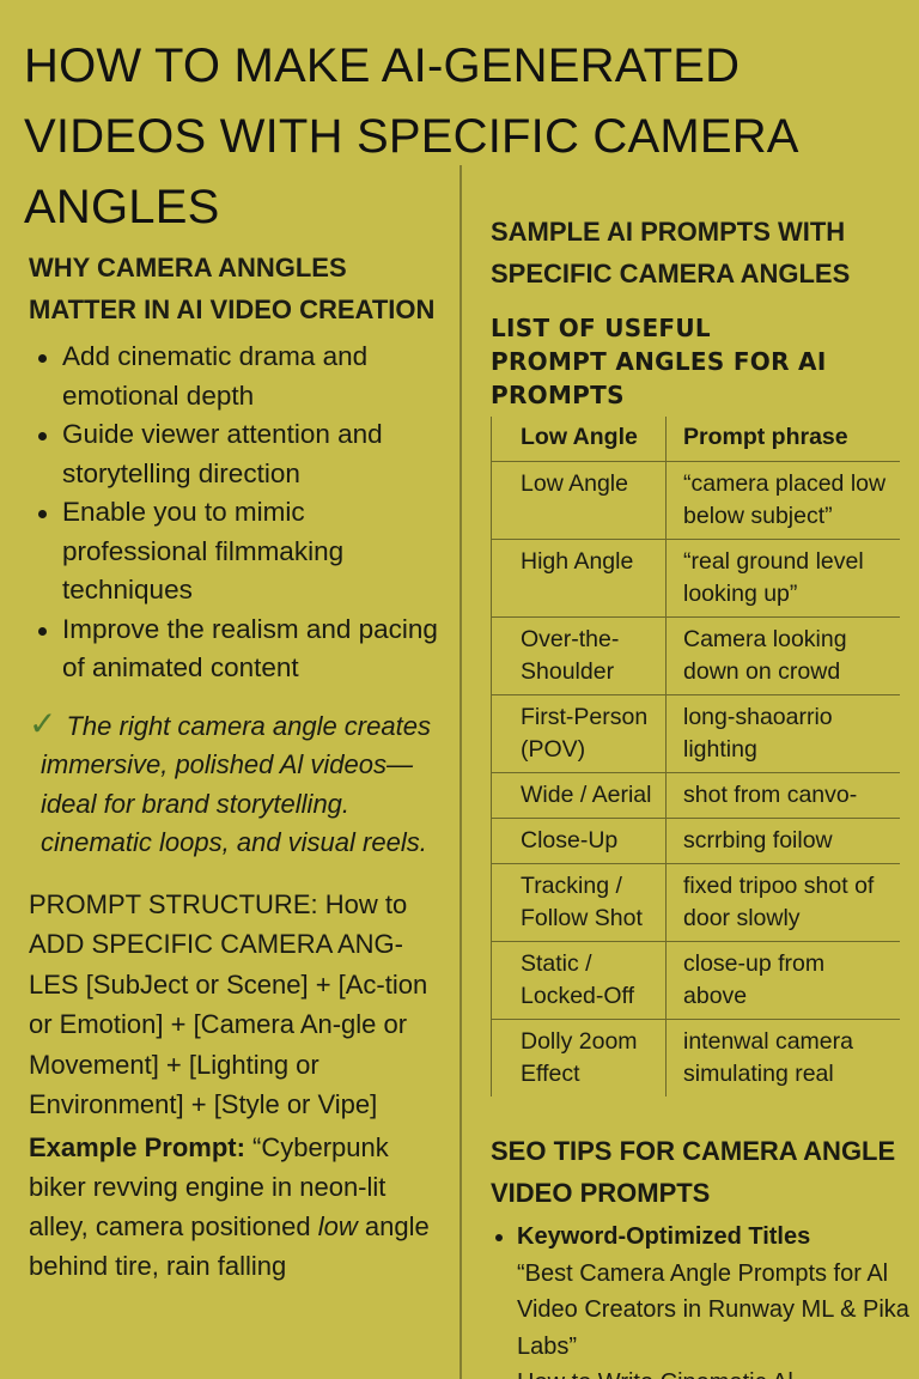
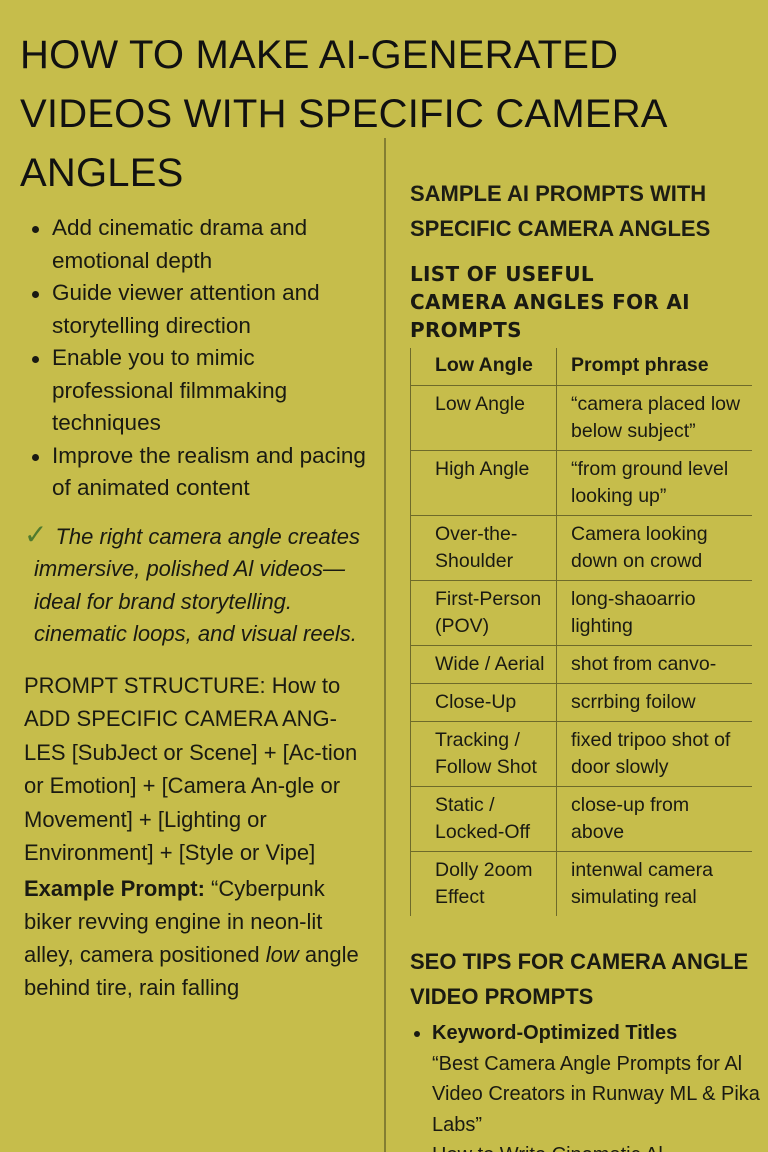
  HOW TO MAKE AI-GENERATED VIDEOS WITH SPECIFIC CAMERA ANGLES
- WHY CAMERA ANNGLES MATTER IN AI VIDEO CREATION
  Add cinematic drama and emotional depth
  Guide viewer attention and storytelling direction
  Enable you to mimic professional filmmaking techniques
  Improve the realism and pacing of animated content
  ✓ The right camera angle creates immersive, polished Al videos—ideal for brand storytelling. cinematic loops, and visual reels.
  PROMPT STRUCTURE: How to ADD SPECIFIC CAMERA ANG-LES [SubJect or Scene] + [Ac-tion or Emotion] + [Camera An-gle or Movement] + [Lighting or Environment] + [Style or Vipe]
  Example Prompt: “Cyberpunk biker revving engine in neon-lit alley, camera positioned low angle behind tire, rain falling
  SAMPLE AI PROMPTS WITH SPECIFIC CAMERA ANGLES
  LIST OF USEFUL
- PROMPT ANGLES FOR AI PROMPTS
+ CAMERA ANGLES FOR AI PROMPTS
  Low Angle	Prompt phrase
  Low Angle	“camera placed low below subject”
- High Angle	“real ground level looking up”
+ High Angle	“from ground level looking up”
  Over-the-Shoulder	Camera looking down on crowd
  First-Person (POV)	long-shaoarrio lighting
  Wide / Aerial	shot from canvo-
  Close-Up	scrrbing foilow
  Tracking / Follow Shot	fixed tripoo shot of door slowly
  Static / Locked-Off	close-up from above
  Dolly 2oom Effect	intenwal camera simulating real
  SEO TIPS FOR CAMERA ANGLE VIDEO PROMPTS
  Keyword-Optimized Titles
  “Best Camera Angle Prompts for Al Video Creators in Runway ML & Pika Labs”
